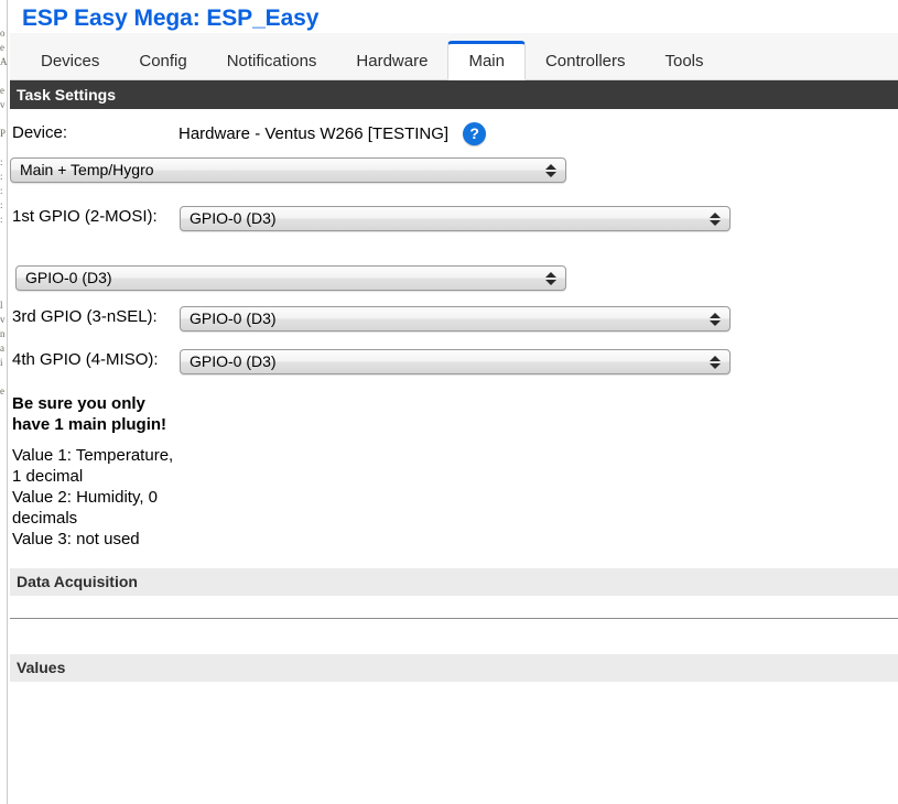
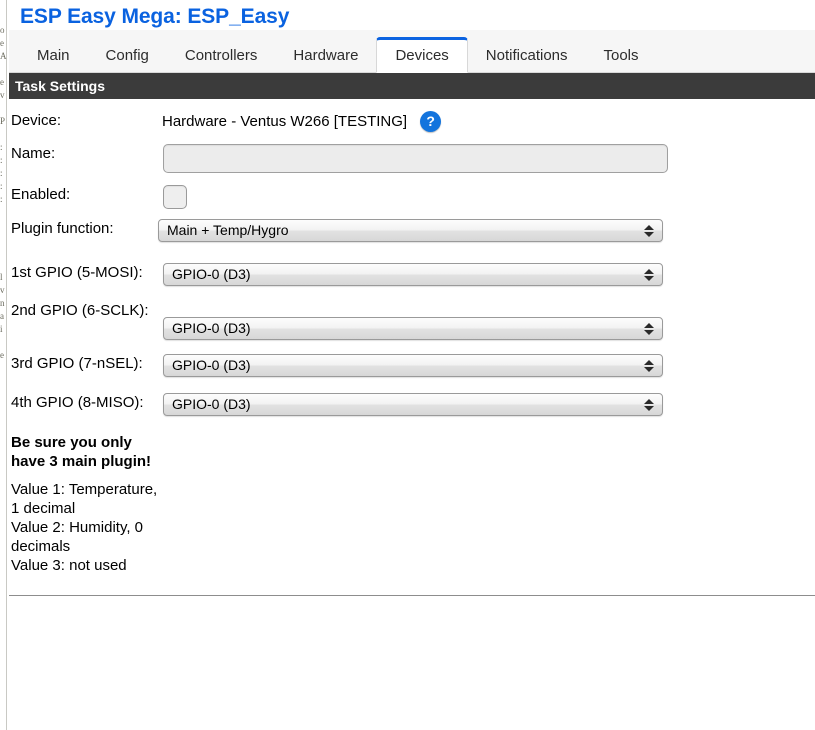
  o
  e
  A
  e
  v
  P
  :
  :
  :
  :
  :
  l
  v
  n
  a
  i
  e
  ESP Easy Mega: ESP_Easy
- Devices
+ Main
  Config
- Notifications
+ Controllers
  Hardware
- Main
+ Devices
- Controllers
+ Notifications
  Tools
  Task Settings
  Device:
  Hardware - Ventus W266 [TESTING]
  ?
+ Name:
+ Enabled:
+ Plugin function:
  Main + Temp/Hygro
- 1st GPIO (2-MOSI):
+ 1st GPIO (5-MOSI):
  GPIO-0 (D3)
+ 2nd GPIO (6-SCLK):
  GPIO-0 (D3)
- 3rd GPIO (3-nSEL):
+ 3rd GPIO (7-nSEL):
  GPIO-0 (D3)
- 4th GPIO (4-MISO):
+ 4th GPIO (8-MISO):
  GPIO-0 (D3)
- Be sure you only have 1 main plugin!
+ Be sure you only have 3 main plugin!
  Value 1: Temperature, 1 decimal
  Value 2: Humidity, 0 decimals
  Value 3: not used
- Data Acquisition
- Values
